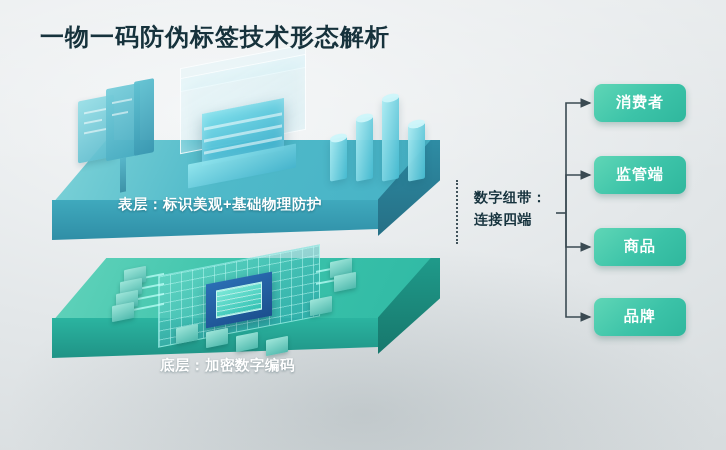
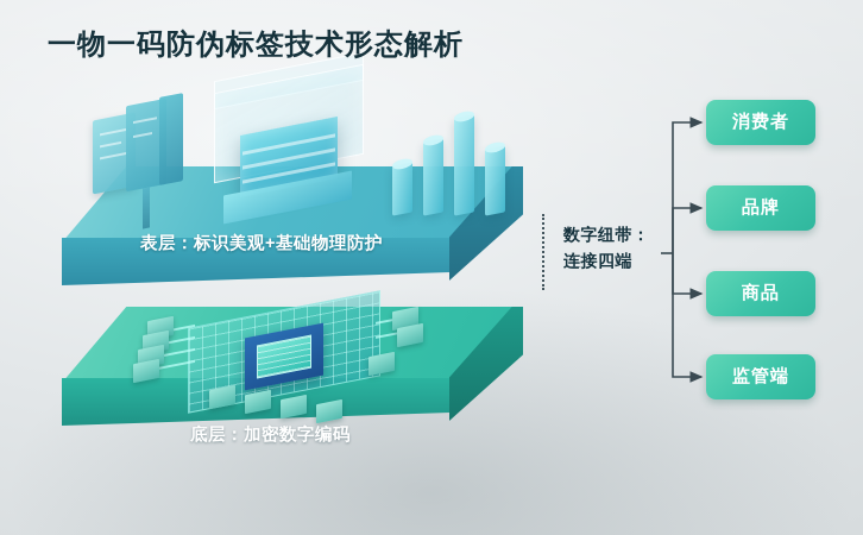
  一物一码防伪标签技术形态解析
  表层：标识美观+基础物理防护
  底层：加密数字编码
  数字纽带：
  连接四端
  消费者
- 监管端
+ 品牌
  商品
- 品牌
+ 监管端
